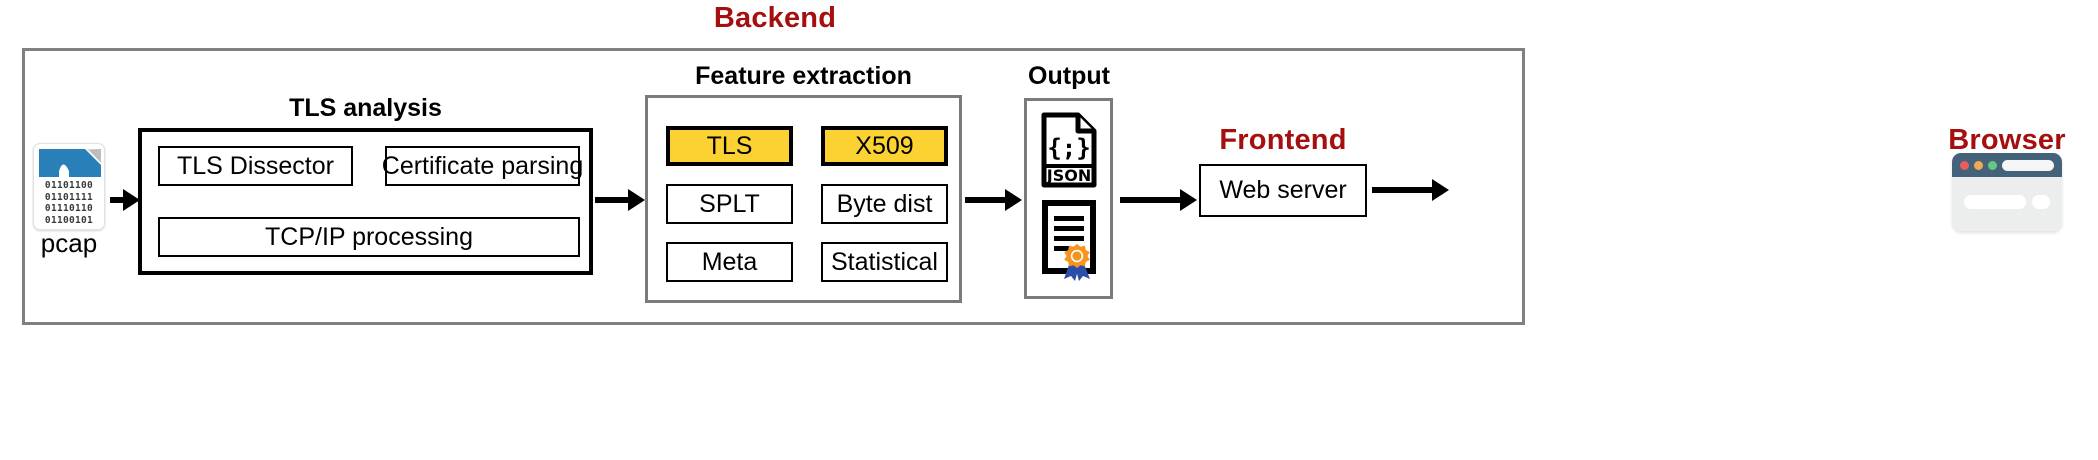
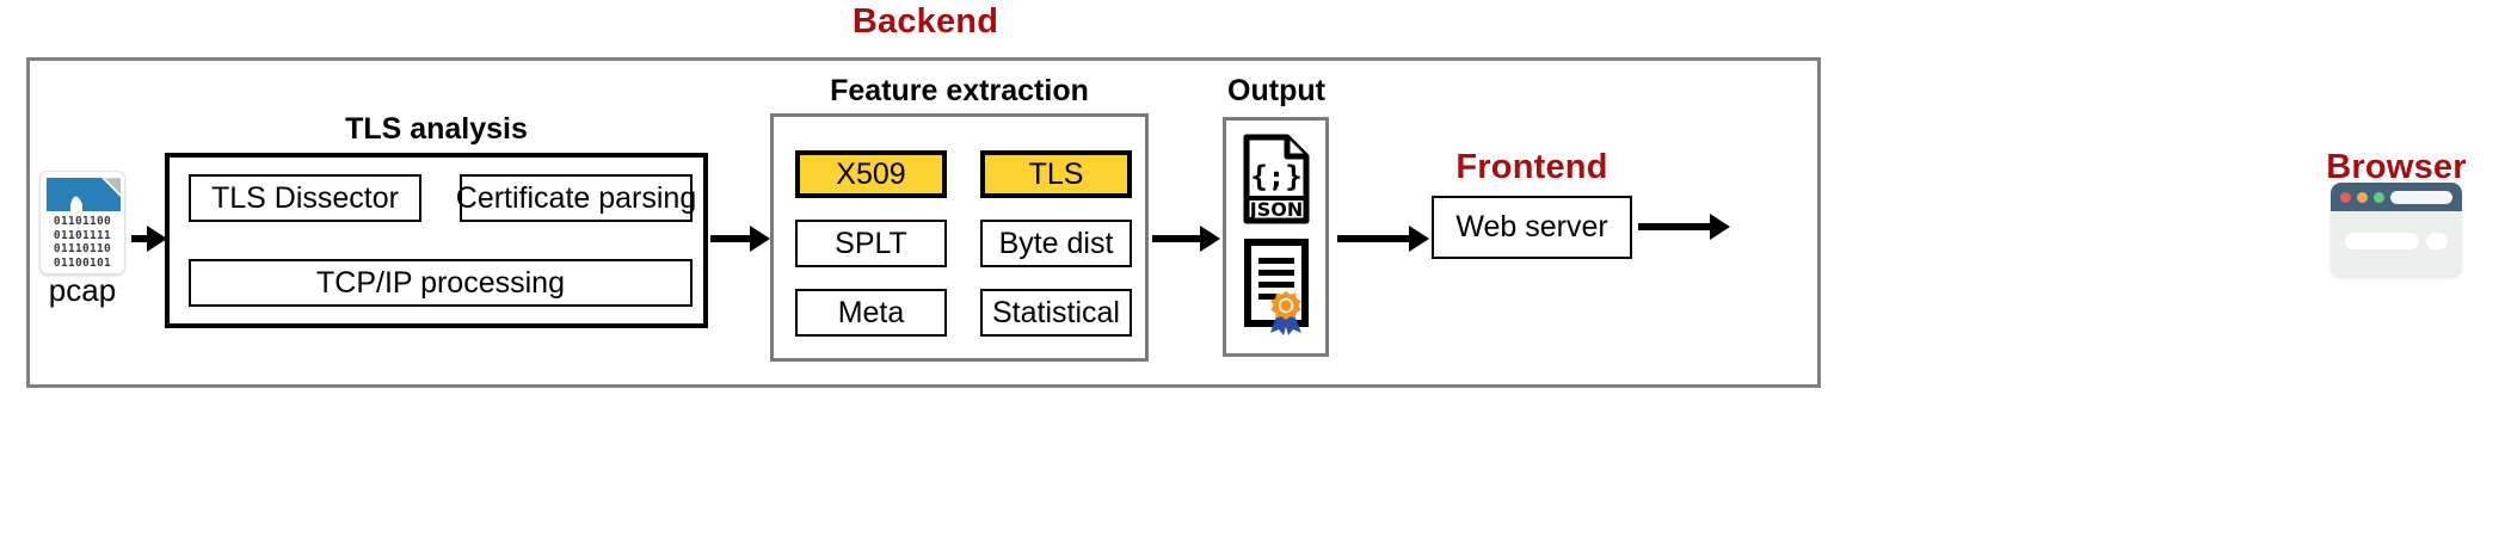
  Backend
  01101100
  01101111
  01110110
  01100101
  pcap
  TLS analysis
  TLS Dissector
  Certificate parsing
  TCP/IP processing
  Feature extraction
- TLS
+ X509
  SPLT
  Meta
- X509
+ TLS
  Byte dist
  Statistical
  Output
  {;}
  JSON
  Frontend
  Web server
  Browser
